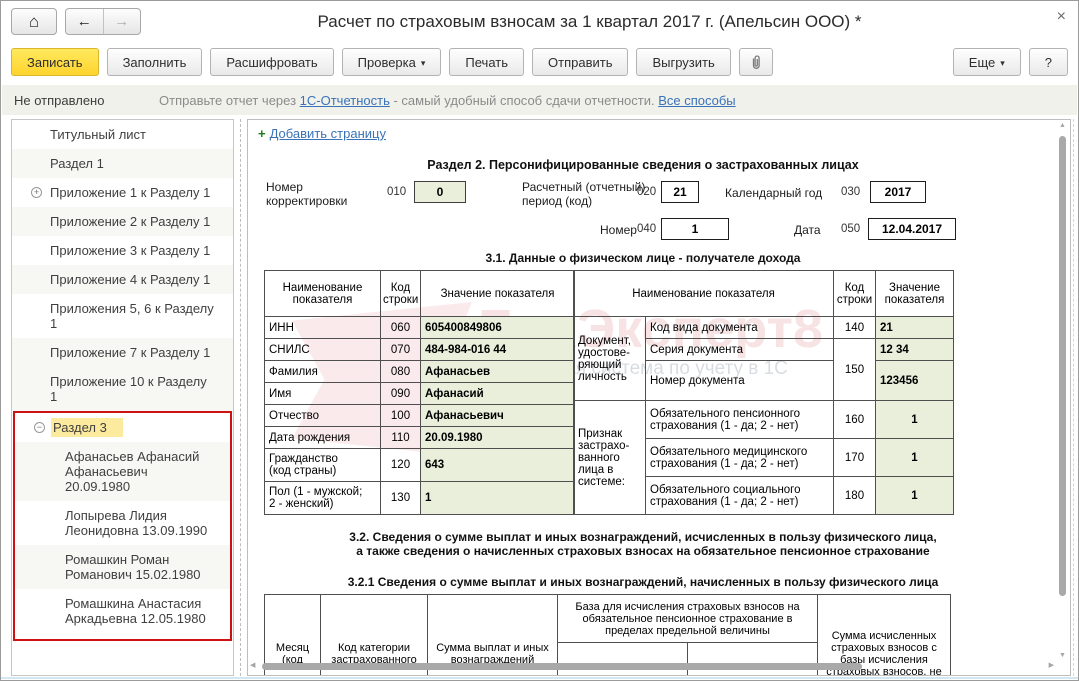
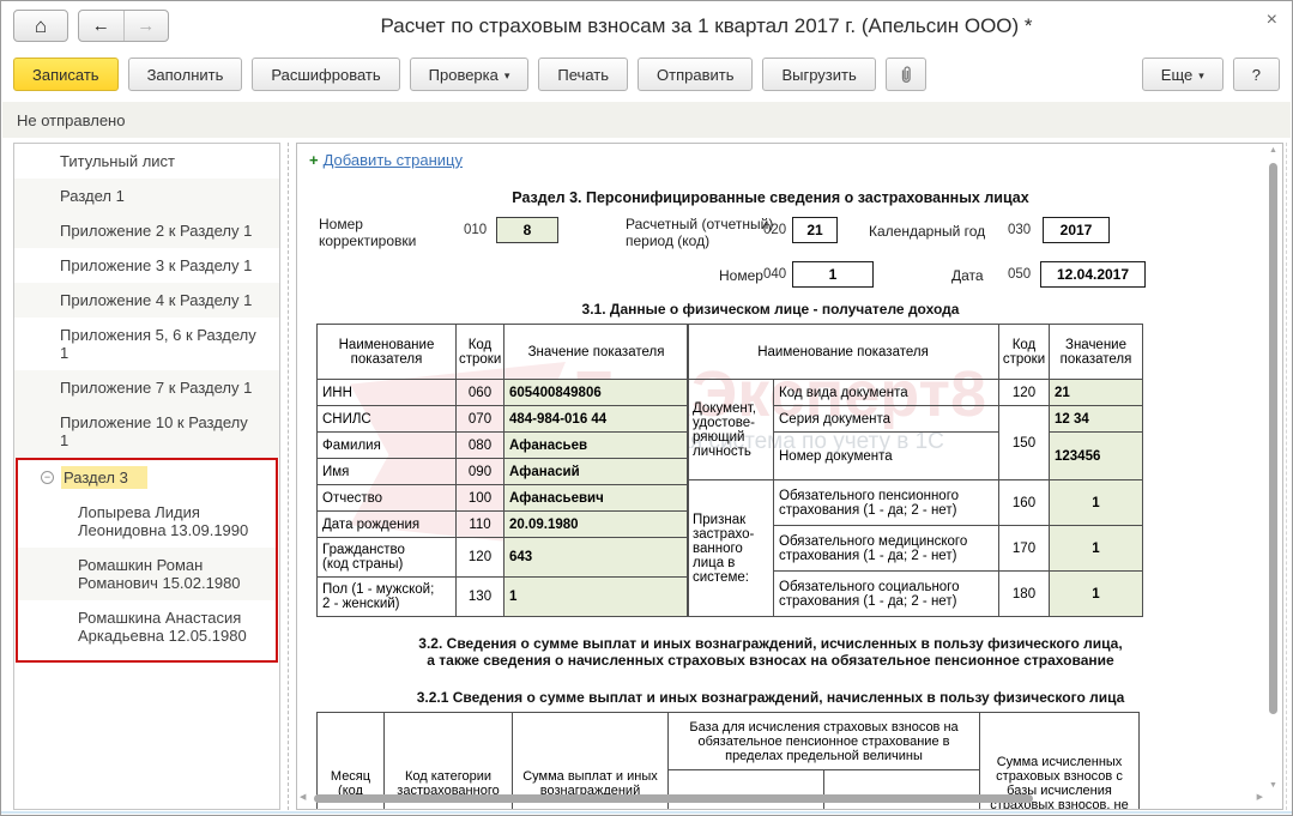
  ⌂
  ←
  →
  Расчет по страховым взносам за 1 квартал 2017 г. (Апельсин ООО) *
  ×
  Записать
  Заполнить
  Расшифровать
  Проверка
  ▾
  Печать
  Отправить
  Выгрузить
  Еще
  ▾
  ?
  Не отправлено
- Отправьте отчет через 1С-Отчетность - самый удобный способ сдачи отчетности. Все способы
  Титульный лист
  Раздел 1
- +
- Приложение 1 к Разделу 1
  Приложение 2 к Разделу 1
  Приложение 3 к Разделу 1
  Приложение 4 к Разделу 1
  Приложения 5, 6 к Разделу
  1
  Приложение 7 к Разделу 1
  Приложение 10 к Разделу
  1
  −
  Раздел 3
- Афанасьев Афанасий
- Афанасьевич
- 20.09.1980
  Лопырева Лидия
  Леонидовна 13.09.1990
  Ромашкин Роман
  Романович 15.02.1980
  Ромашкина Анастасия
  Аркадьевна 12.05.1980
  Эксперт8
  + Добавить страницу
- Раздел 2. Персонифицированные сведения о застрахованных лицах
+ Раздел 3. Персонифицированные сведения о застрахованных лицах
  Номер
  корректировки
  010
- 0
+ 8
  Расчетный (отчетный)
  период (код)
  020
  21
  Календарный год
  030
  2017
  Номер
  040
  1
  Дата
  050
  12.04.2017
  3.1. Данные о физическом лице - получателе дохода
  Наименование показателя	Код строки	Значение показателя
  ИНН	060	605400849806
  СНИЛС	070	484-984-016 44
  Фамилия	080	Афанасьев
  Имя	090	Афанасий
  Отчество	100	Афанасьевич
  Дата рождения	110	20.09.1980
  Гражданство (код страны)	120	643
  Пол (1 - мужской; 2 - женский)	130	1
  Наименование показателя	Код строки	Значение показателя
- Документ, удостове- ряющий личность	Код вида документа	140	21
+ Документ, удостове- ряющий личность	Код вида документа	120	21
  Серия документа	150	12 34
  Номер документа	123456
  Признак застрахо- ванного лица в системе:	Обязательного пенсионного страхования (1 - да; 2 - нет)	160	1
  Обязательного медицинского страхования (1 - да; 2 - нет)	170	1
  Обязательного социального страхования (1 - да; 2 - нет)	180	1
  3.2. Сведения о сумме выплат и иных вознаграждений, исчисленных в пользу физического лица,
  а также сведения о начисленных страховых взносах на обязательное пенсионное страхование
  3.2.1 Сведения о сумме выплат и иных вознаграждений, начисленных в пользу физического лица
  Месяц (код	Код категории застрахованного	Сумма выплат и иных вознаграждений	База для исчисления страховых взносов на обязательное пенсионное страхование в пределах предельной величины	Сумма исчисленных страховых взносов с базы исчисления страховых взносов, не
